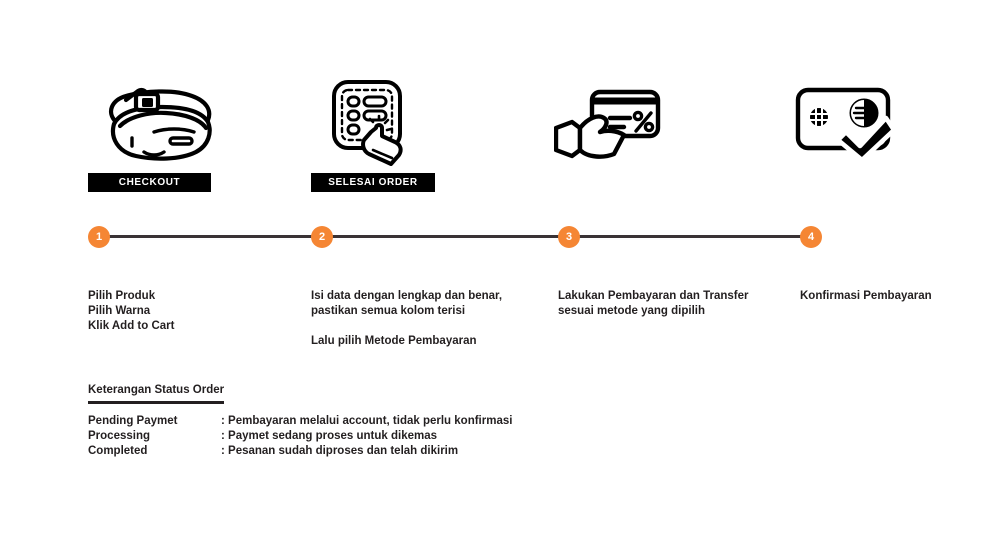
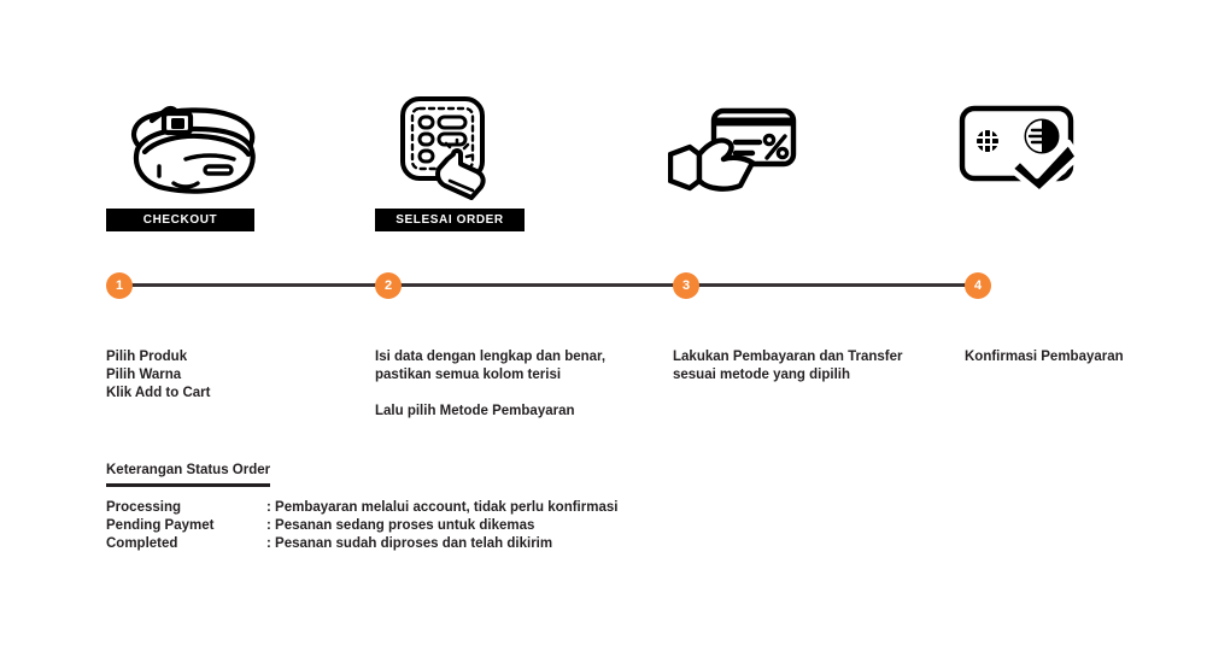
  CHECKOUT
  1
  Pilih Produk
  Pilih Warna
  Klik Add to Cart
  SELESAI ORDER
  2
  Isi data dengan lengkap dan benar,
  pastikan semua kolom terisi
  Lalu pilih Metode Pembayaran
  3
  Lakukan Pembayaran dan Transfer
  sesuai metode yang dipilih
  4
  Konfirmasi Pembayaran
  Keterangan Status Order
- Pending Paymet
+ Processing
  : Pembayaran melalui account, tidak perlu konfirmasi
- Processing
+ Pending Paymet
- : Paymet sedang proses untuk dikemas
+ : Pesanan sedang proses untuk dikemas
  Completed
  : Pesanan sudah diproses dan telah dikirim
